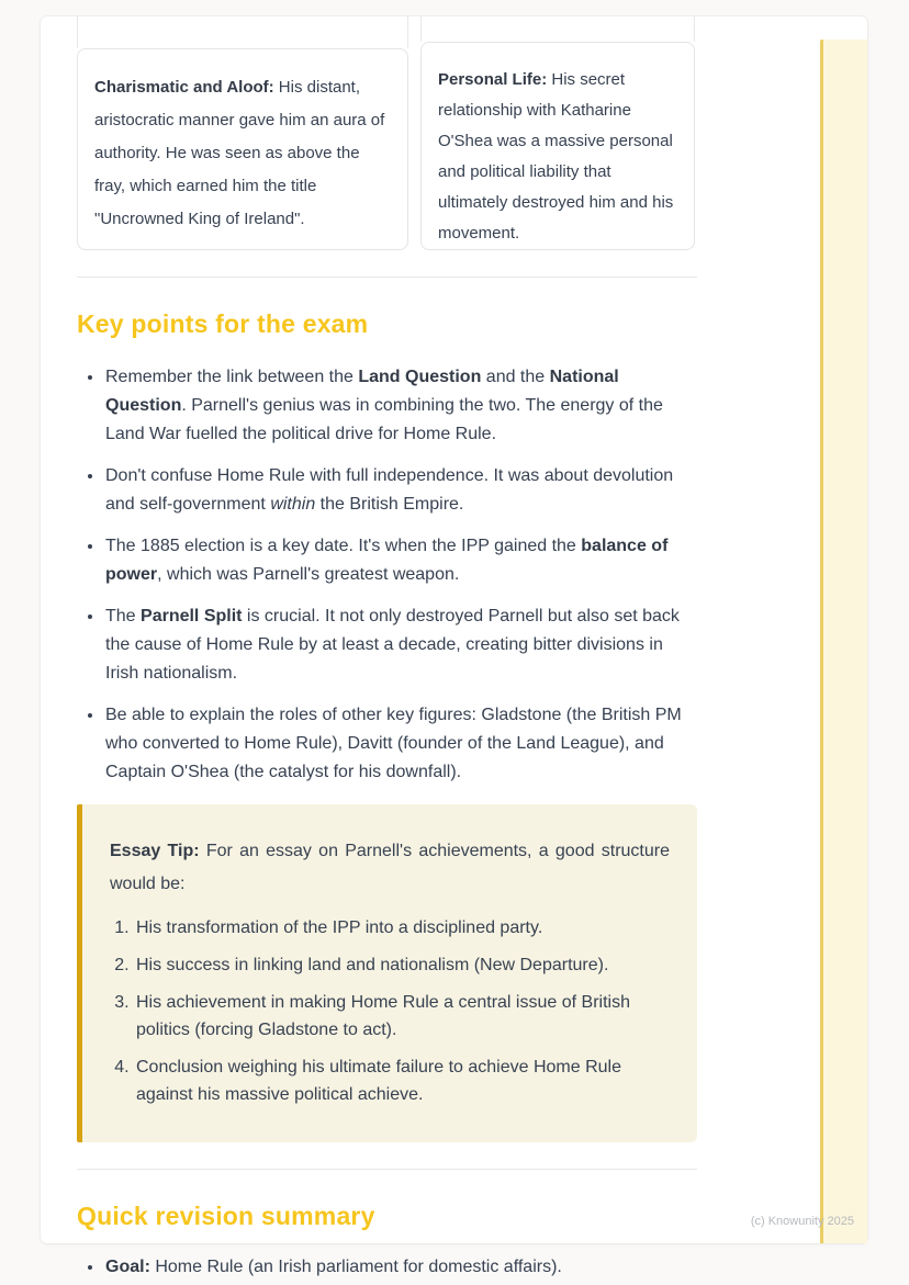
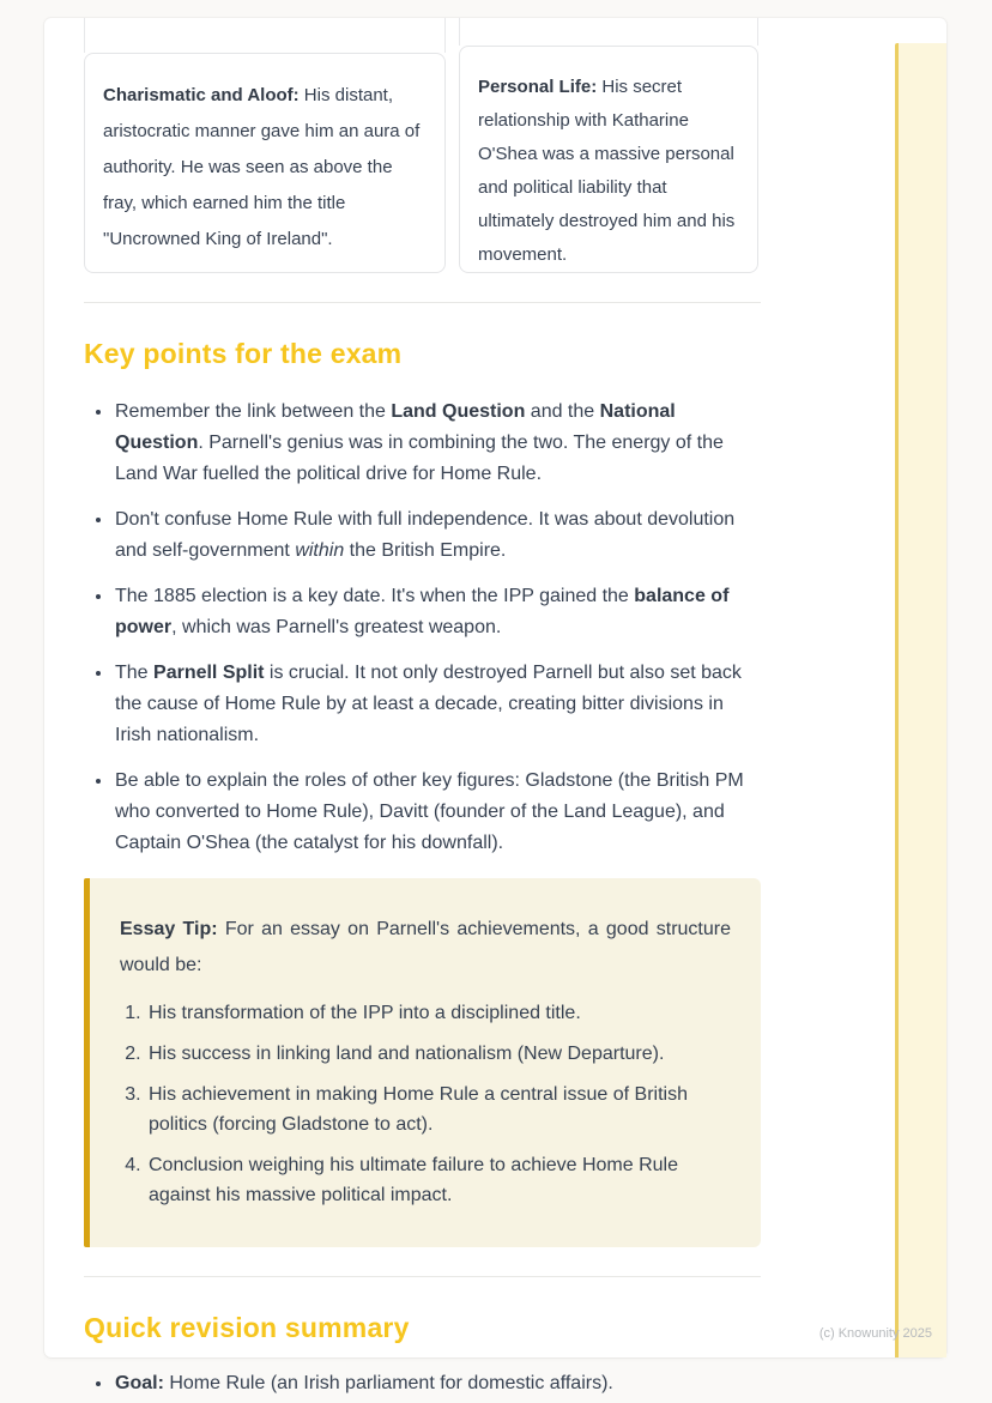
  Charismatic and Aloof: His distant, aristocratic manner gave him an aura of authority. He was seen as above the fray, which earned him the title "Uncrowned King of Ireland".
  Personal Life: His secret relationship with Katharine O'Shea was a massive personal and political liability that ultimately destroyed him and his movement.
  Key points for the exam
  Remember the link between the Land Question and the National Question. Parnell's genius was in combining the two. The energy of the Land War fuelled the political drive for Home Rule.
  Don't confuse Home Rule with full independence. It was about devolution and self-government within the British Empire.
  The 1885 election is a key date. It's when the IPP gained the balance of power, which was Parnell's greatest weapon.
  The Parnell Split is crucial. It not only destroyed Parnell but also set back the cause of Home Rule by at least a decade, creating bitter divisions in Irish nationalism.
  Be able to explain the roles of other key figures: Gladstone (the British PM who converted to Home Rule), Davitt (founder of the Land League), and Captain O'Shea (the catalyst for his downfall).
  Essay Tip: For an essay on Parnell's achievements, a good structure would be:
- His transformation of the IPP into a disciplined party.
+ His transformation of the IPP into a disciplined title.
  His success in linking land and nationalism (New Departure).
  His achievement in making Home Rule a central issue of British politics (forcing Gladstone to act).
- Conclusion weighing his ultimate failure to achieve Home Rule against his massive political achieve.
+ Conclusion weighing his ultimate failure to achieve Home Rule against his massive political impact.
  Quick revision summary
  Goal: Home Rule (an Irish parliament for domestic affairs).
  (c) Knowunity 2025
